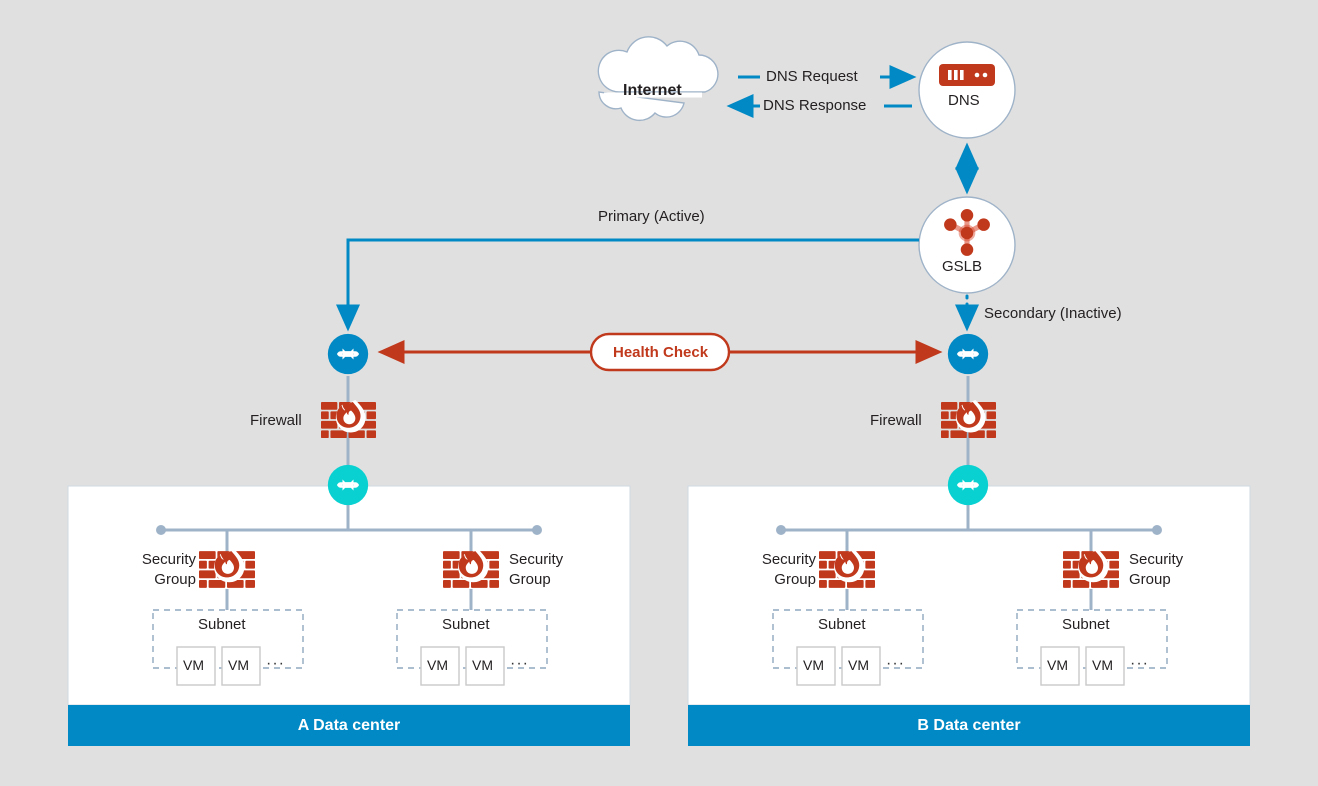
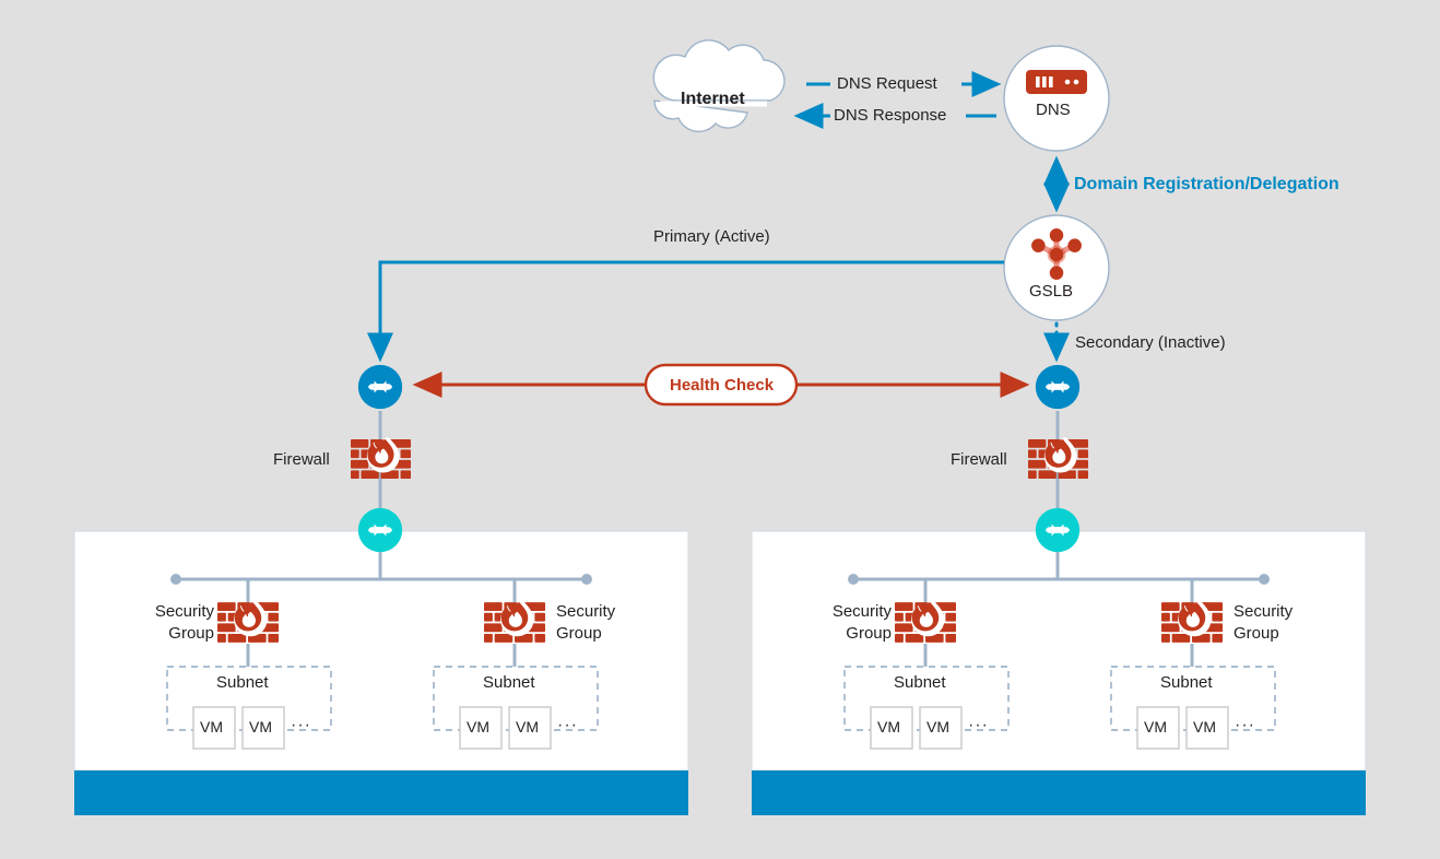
  Internet
  DNS Request
  DNS Response
  DNS
+ Domain Registration/Delegation
  GSLB
  Primary (Active)
  Secondary (Inactive)
  Health Check
  Firewall
  Firewall
  Security
  Group
  Security
  Group
  Security
  Group
  Security
  Group
  Subnet
  Subnet
  Subnet
  Subnet
  VM
  VM
  ···
  VM
  VM
  ···
  VM
  VM
  ···
  VM
  VM
  ···
- A Data center
- B Data center
